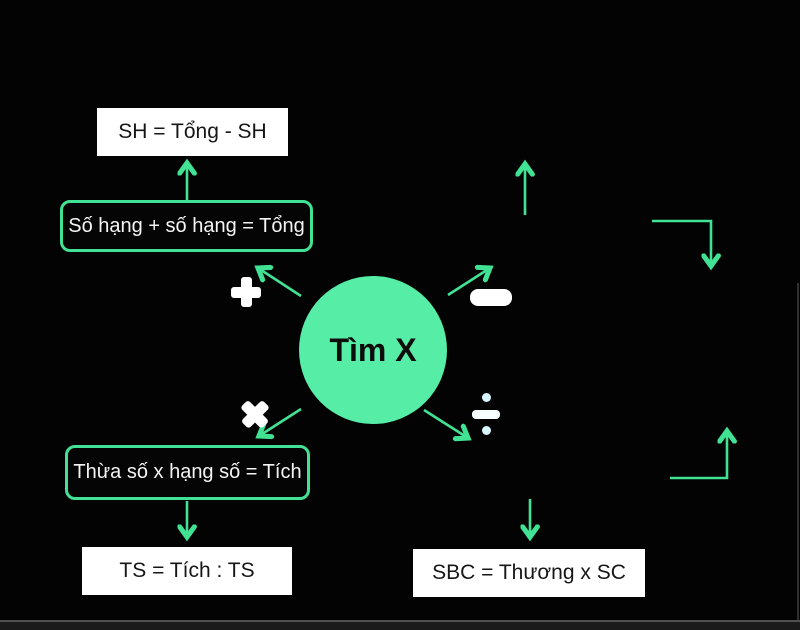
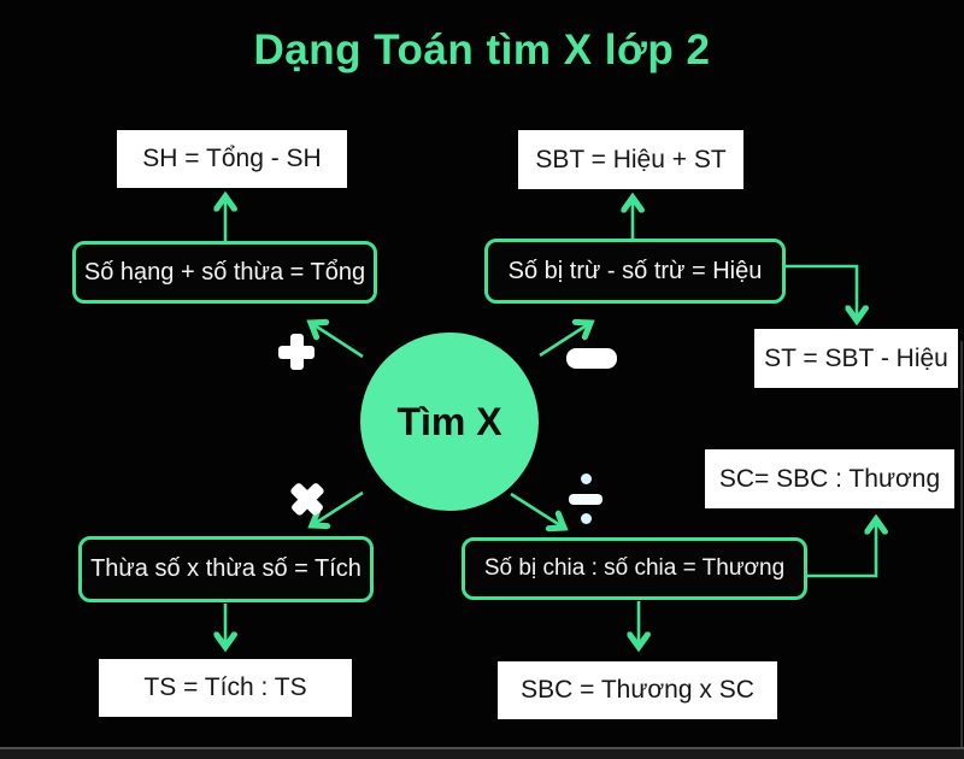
+ Dạng Toán tìm X lớp 2
  Tìm X
- Số hạng + số hạng = Tổng
+ Số hạng + số thừa = Tổng
  SH = Tổng - SH
+ Số bị trừ - số trừ = Hiệu
+ SBT = Hiệu + ST
+ ST = SBT - Hiệu
- Thừa số x hạng số = Tích
+ Thừa số x thừa số = Tích
  TS = Tích : TS
+ Số bị chia : số chia = Thương
+ SC= SBC : Thương
  SBC = Thương x SC
